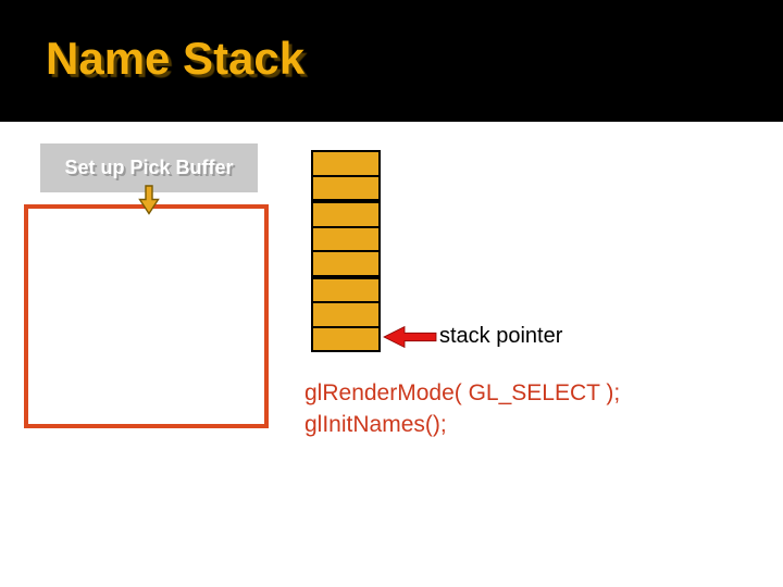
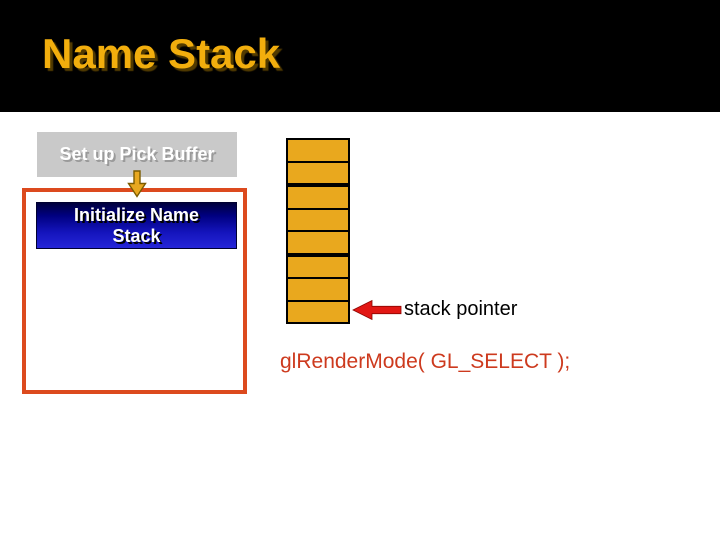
  Name Stack
  Set up Pick Buffer
+ Initialize Name
+ Stack
  stack pointer
  glRenderMode( GL_SELECT );
- glInitNames();
